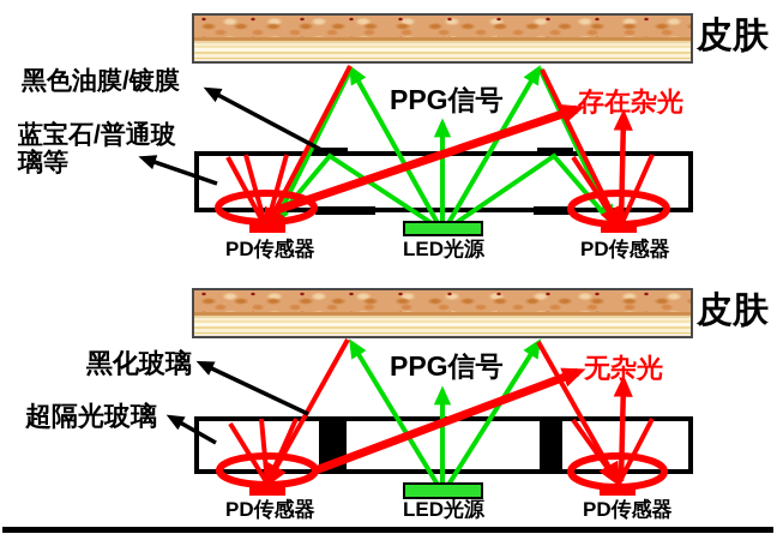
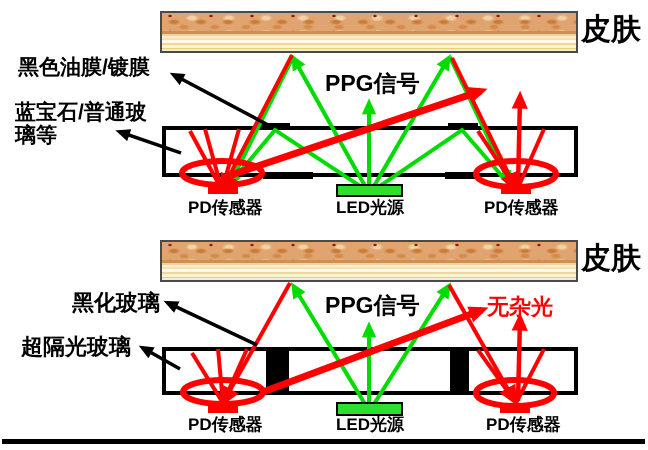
  皮肤
  黑色油膜/镀膜
  蓝宝石/普通玻
  璃等
  PPG信号
- 存在杂光
  PD传感器
  LED光源
  PD传感器
  皮肤
  黑化玻璃
  超隔光玻璃
  PPG信号
  无杂光
  PD传感器
  LED光源
  PD传感器
